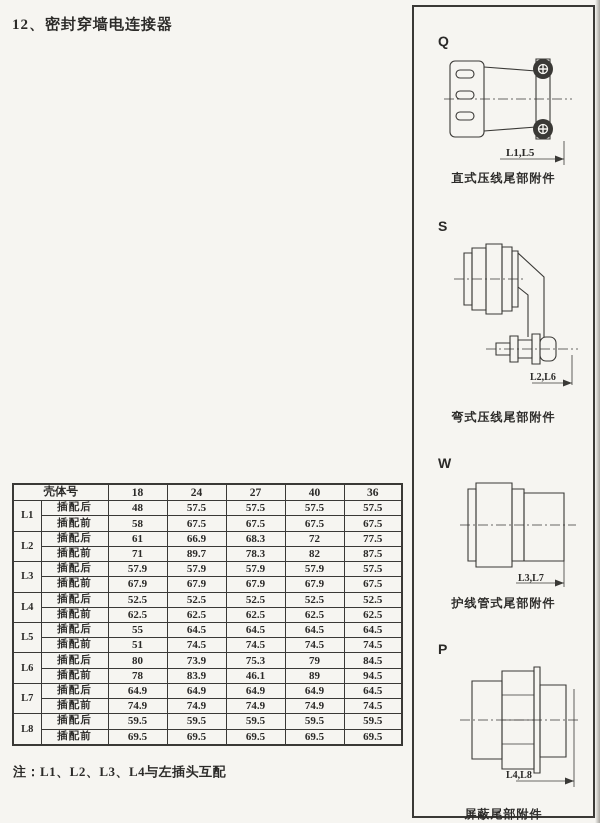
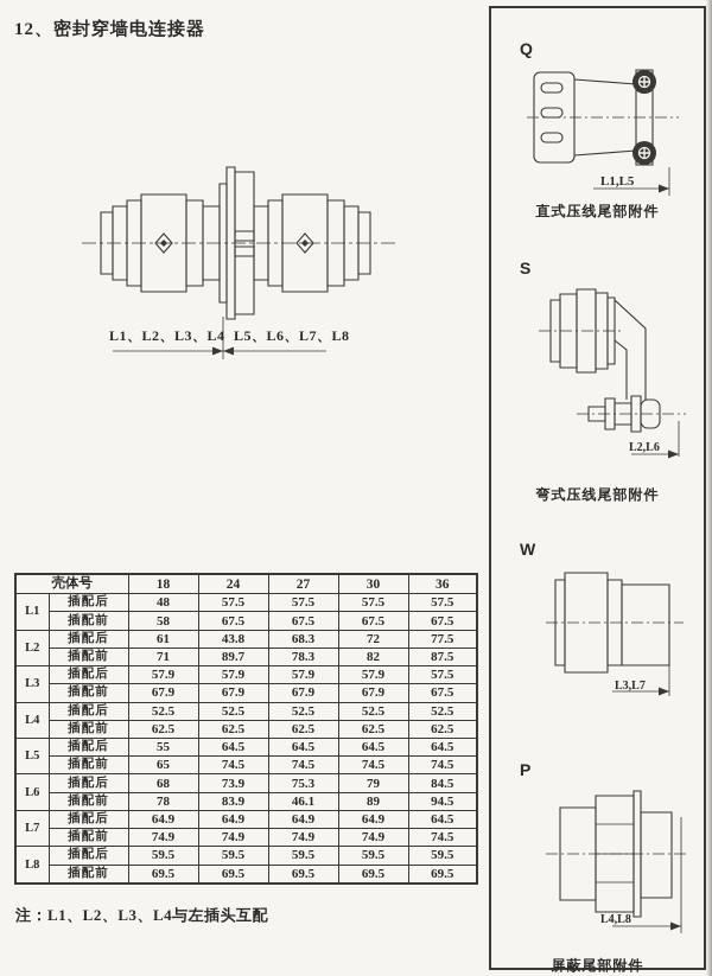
  12、密封穿墙电连接器
+ L1、L2、L3、L4
+ L5、L6、L7、L8
- 壳体号	18	24	27	40	36
+ 壳体号	18	24	27	30	36
  L1	插配后	48	57.5	57.5	57.5	57.5
  插配前	58	67.5	67.5	67.5	67.5
- L2	插配后	61	66.9	68.3	72	77.5
+ L2	插配后	61	43.8	68.3	72	77.5
  插配前	71	89.7	78.3	82	87.5
  L3	插配后	57.9	57.9	57.9	57.9	57.5
  插配前	67.9	67.9	67.9	67.9	67.5
  L4	插配后	52.5	52.5	52.5	52.5	52.5
  插配前	62.5	62.5	62.5	62.5	62.5
  L5	插配后	55	64.5	64.5	64.5	64.5
- 插配前	51	74.5	74.5	74.5	74.5
+ 插配前	65	74.5	74.5	74.5	74.5
- L6	插配后	80	73.9	75.3	79	84.5
+ L6	插配后	68	73.9	75.3	79	84.5
  插配前	78	83.9	46.1	89	94.5
  L7	插配后	64.9	64.9	64.9	64.9	64.5
  插配前	74.9	74.9	74.9	74.9	74.5
  L8	插配后	59.5	59.5	59.5	59.5	59.5
  插配前	69.5	69.5	69.5	69.5	69.5
  注：L1、L2、L3、L4与左插头互配
  Q
  L1,L5
  直式压线尾部附件
  S
  L2,L6
  弯式压线尾部附件
  W
  L3,L7
- 护线管式尾部附件
  P
  L4,L8
  屏蔽尾部附件
